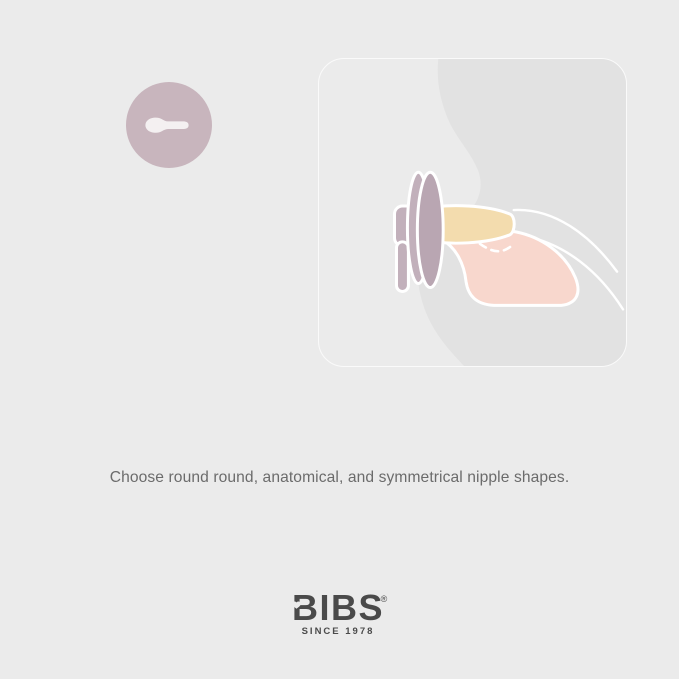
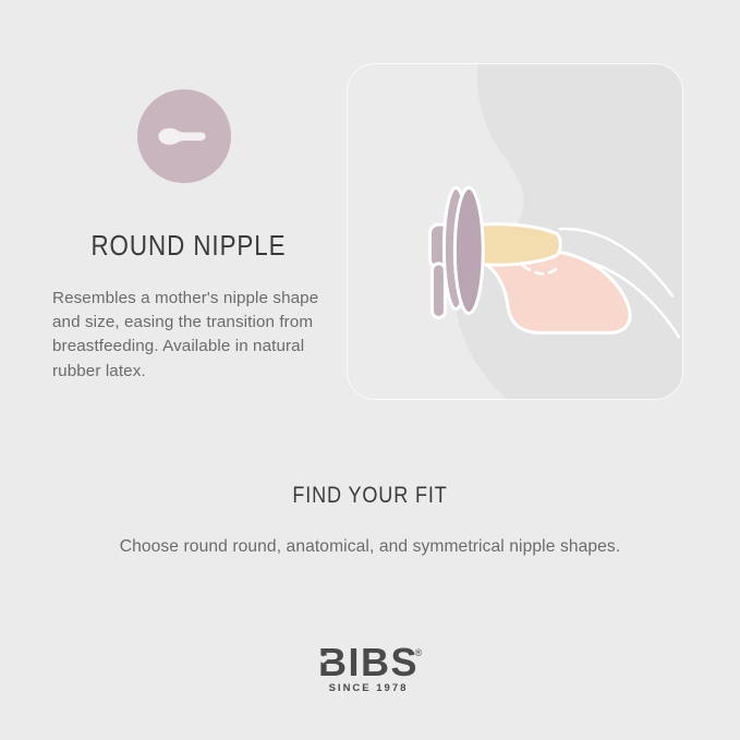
+ ROUND NIPPLE
+ Resembles a mother's nipple shape and size, easing the transition from breastfeeding. Available in natural rubber latex.
+ FIND YOUR FIT
  Choose round round, anatomical, and symmetrical nipple shapes.
  BIBS
  ®
  SINCE 1978
